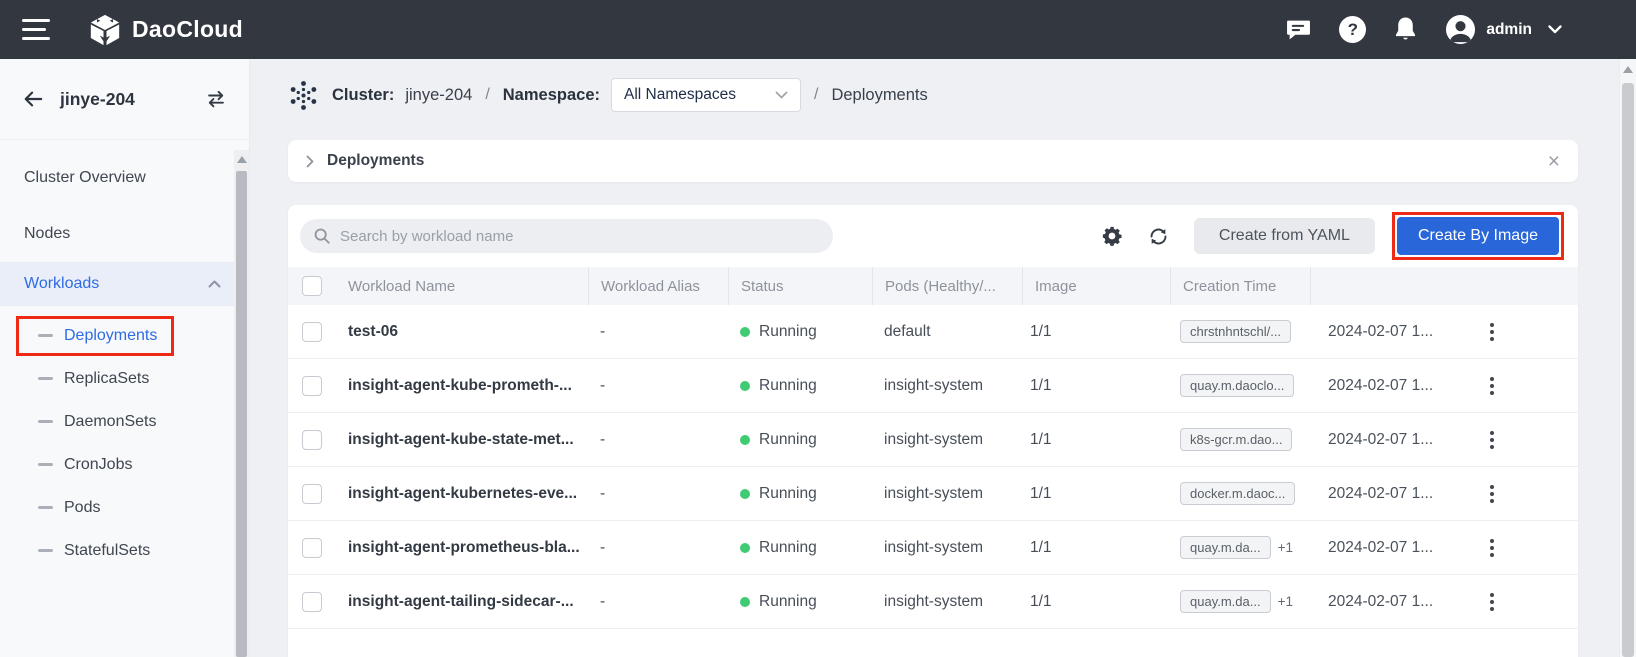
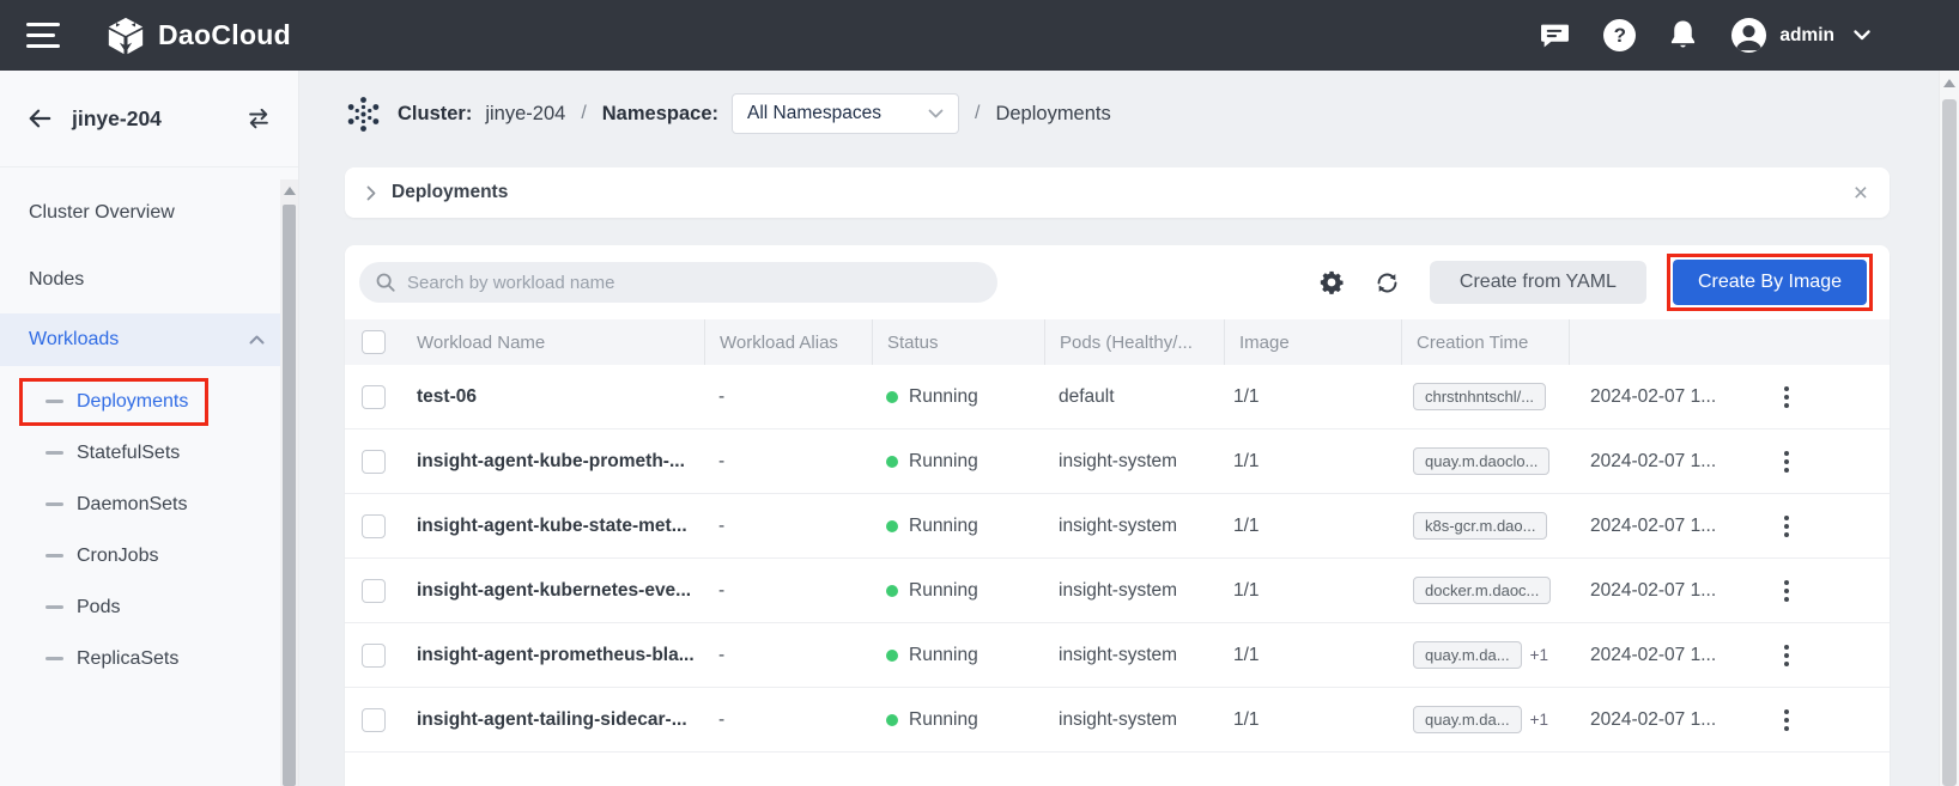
  DaoCloud
  ?
  admin
  jinye-204
  Cluster Overview
  Nodes
  Workloads
  Deployments
- ReplicaSets
+ StatefulSets
  DaemonSets
  CronJobs
  Pods
- StatefulSets
+ ReplicaSets
  Cluster:
  jinye-204
  /
  Namespace:
  All Namespaces
  /
  Deployments
  Deployments
  ×
  Search by workload name
  Create from YAML
  Create By Image
  Workload Name
  Workload Alias
  Status
  Pods (Healthy/...
  Image
  Creation Time
  test-06
  -
  Running
  default
  1/1
  chrstnhntschl/...
  2024-02-07 1...
  insight-agent-kube-prometh-...
  -
  Running
  insight-system
  1/1
  quay.m.daoclo...
  2024-02-07 1...
  insight-agent-kube-state-met...
  -
  Running
  insight-system
  1/1
  k8s-gcr.m.dao...
  2024-02-07 1...
  insight-agent-kubernetes-eve...
  -
  Running
  insight-system
  1/1
  docker.m.daoc...
  2024-02-07 1...
  insight-agent-prometheus-bla...
  -
  Running
  insight-system
  1/1
  quay.m.da... +1
  2024-02-07 1...
  insight-agent-tailing-sidecar-...
  -
  Running
  insight-system
  1/1
  quay.m.da... +1
  2024-02-07 1...
